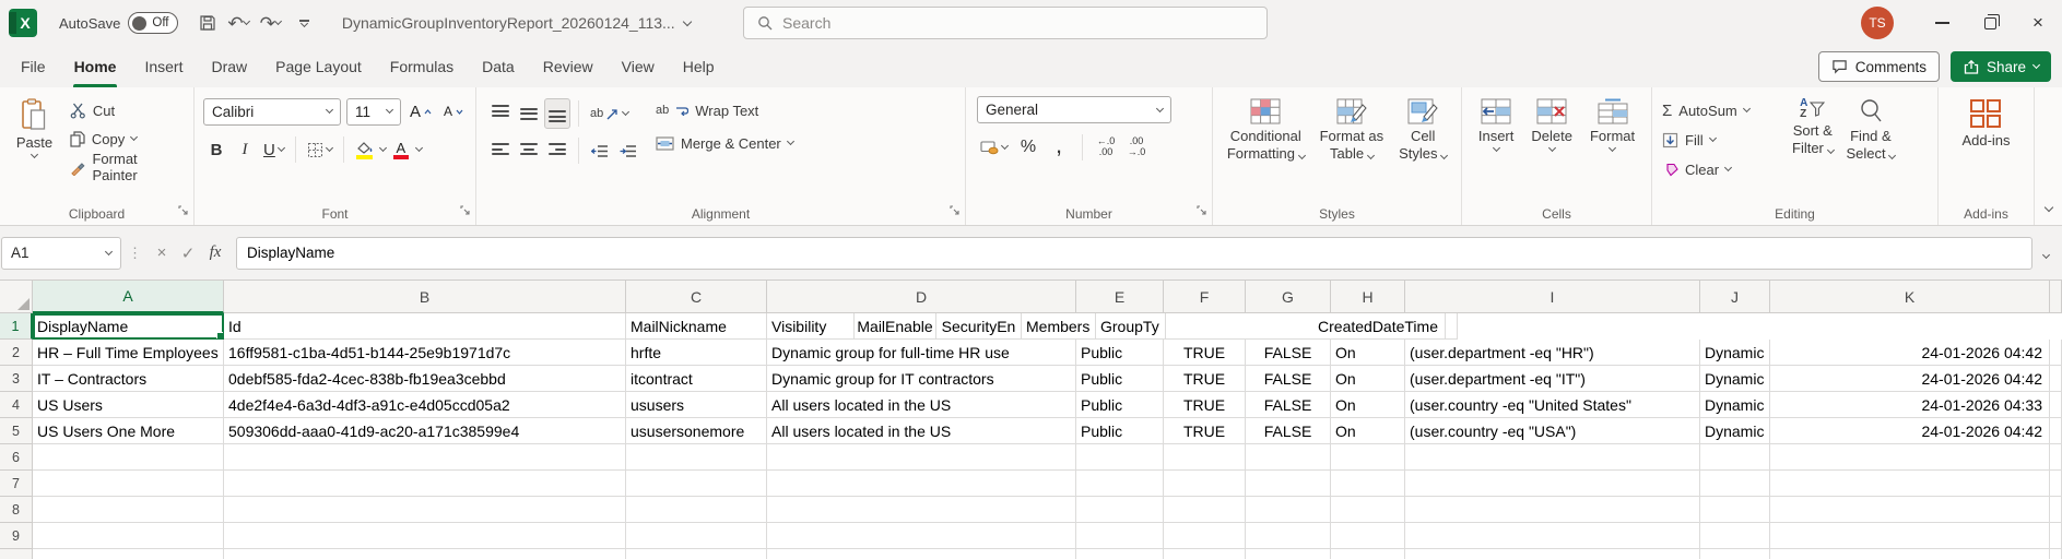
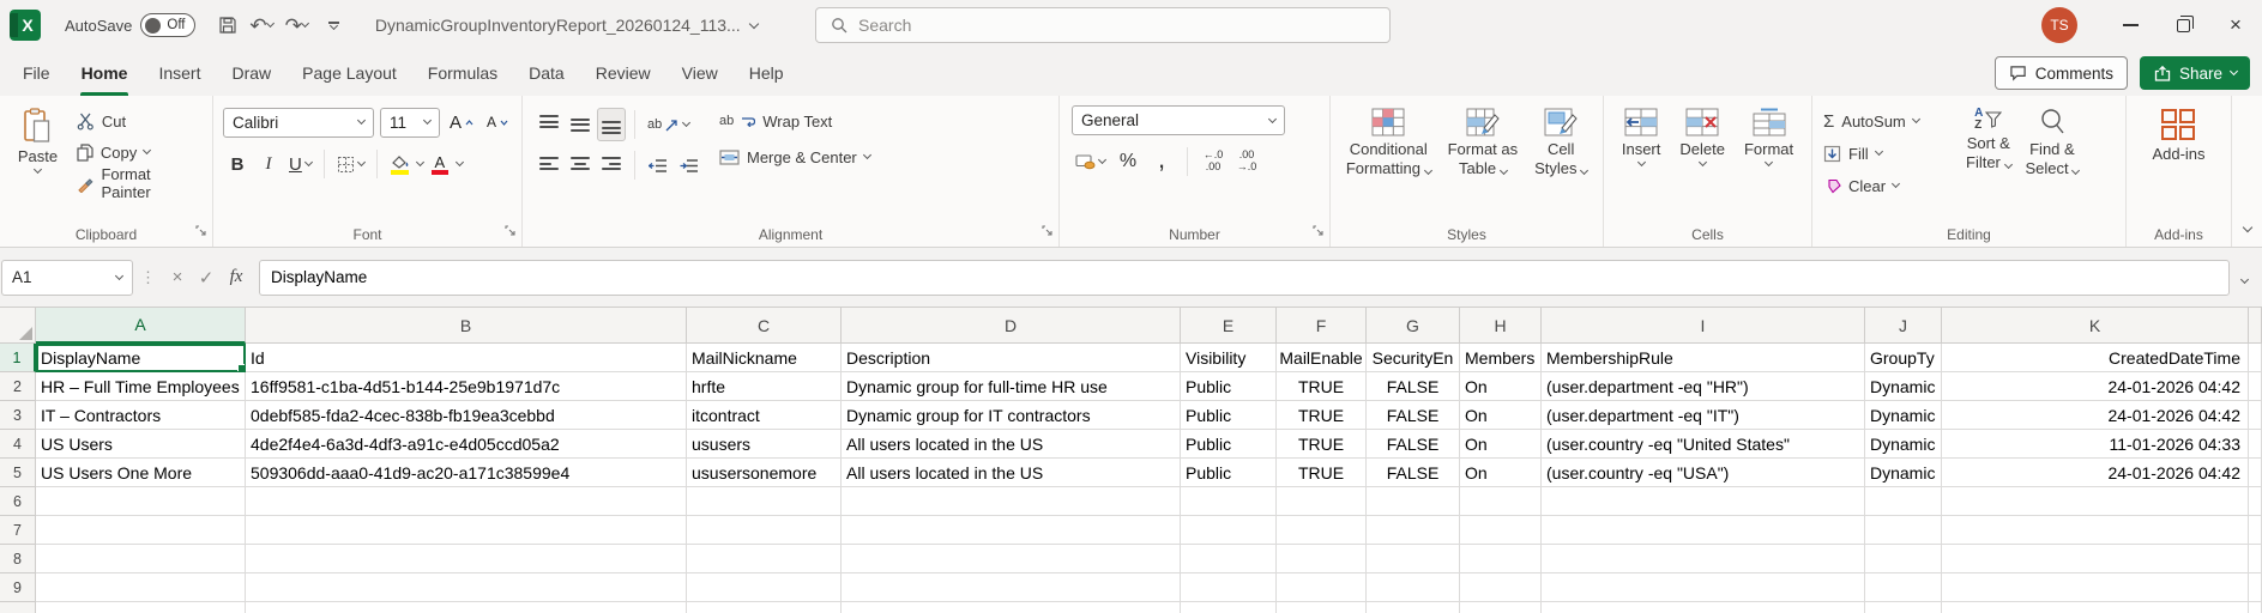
  X
  AutoSave
  Off
  ↶
  ↷
  DynamicGroupInventoryReport_20260124_113...
  Search
  TS
  ×
  File
  Home
  Insert
  Draw
  Page Layout
  Formulas
  Data
  Review
  View
  Help
  Comments
  Share
  Paste
  Cut
  Copy
  Format Painter
  Clipboard
  Calibri
  11
  A
  A
  B
  I
  U
  A
  Font
  ab
  ab
  Wrap Text
  Merge & Center
  Alignment
  General
  %
  ,
  ←.0
  .00
  .00
  →.0
  Number
  Conditional
  Formatting
  Format as
  Table
  Cell
  Styles
  Styles
  Insert
  Delete
  Format
  Cells
  Σ
  AutoSum
  Fill
  Clear
  A
  Z
  Sort &
  Filter
  Find &
  Select
  Editing
  Add-ins
  Add-ins
  A1
  ⋮
  ×
  ✓
  fx
  DisplayName
  A
  B
  C
  D
  E
  F
  G
  H
  I
  J
  K
  1
  DisplayName
  Id
  MailNickname
+ Description
  Visibility
  MailEnable
  SecurityEn
  Members
+ MembershipRule
  GroupTy
  CreatedDateTime
  2
  HR – Full Time Employees
  16ff9581-c1ba-4d51-b144-25e9b1971d7c
  hrfte
  Dynamic group for full-time HR use
  Public
  TRUE
  FALSE
  On
  (user.department -eq "HR")
  Dynamic
  24-01-2026 04:42
  3
  IT – Contractors
  0debf585-fda2-4cec-838b-fb19ea3cebbd
  itcontract
  Dynamic group for IT contractors
  Public
  TRUE
  FALSE
  On
  (user.department -eq "IT")
  Dynamic
  24-01-2026 04:42
  4
  US Users
  4de2f4e4-6a3d-4df3-a91c-e4d05ccd05a2
  ususers
  All users located in the US
  Public
  TRUE
  FALSE
  On
  (user.country -eq "United States"
  Dynamic
- 24-01-2026 04:33
+ 11-01-2026 04:33
  5
  US Users One More
  509306dd-aaa0-41d9-ac20-a171c38599e4
  ususersonemore
  All users located in the US
  Public
  TRUE
  FALSE
  On
  (user.country -eq "USA")
  Dynamic
  24-01-2026 04:42
  6
  7
  8
  9
